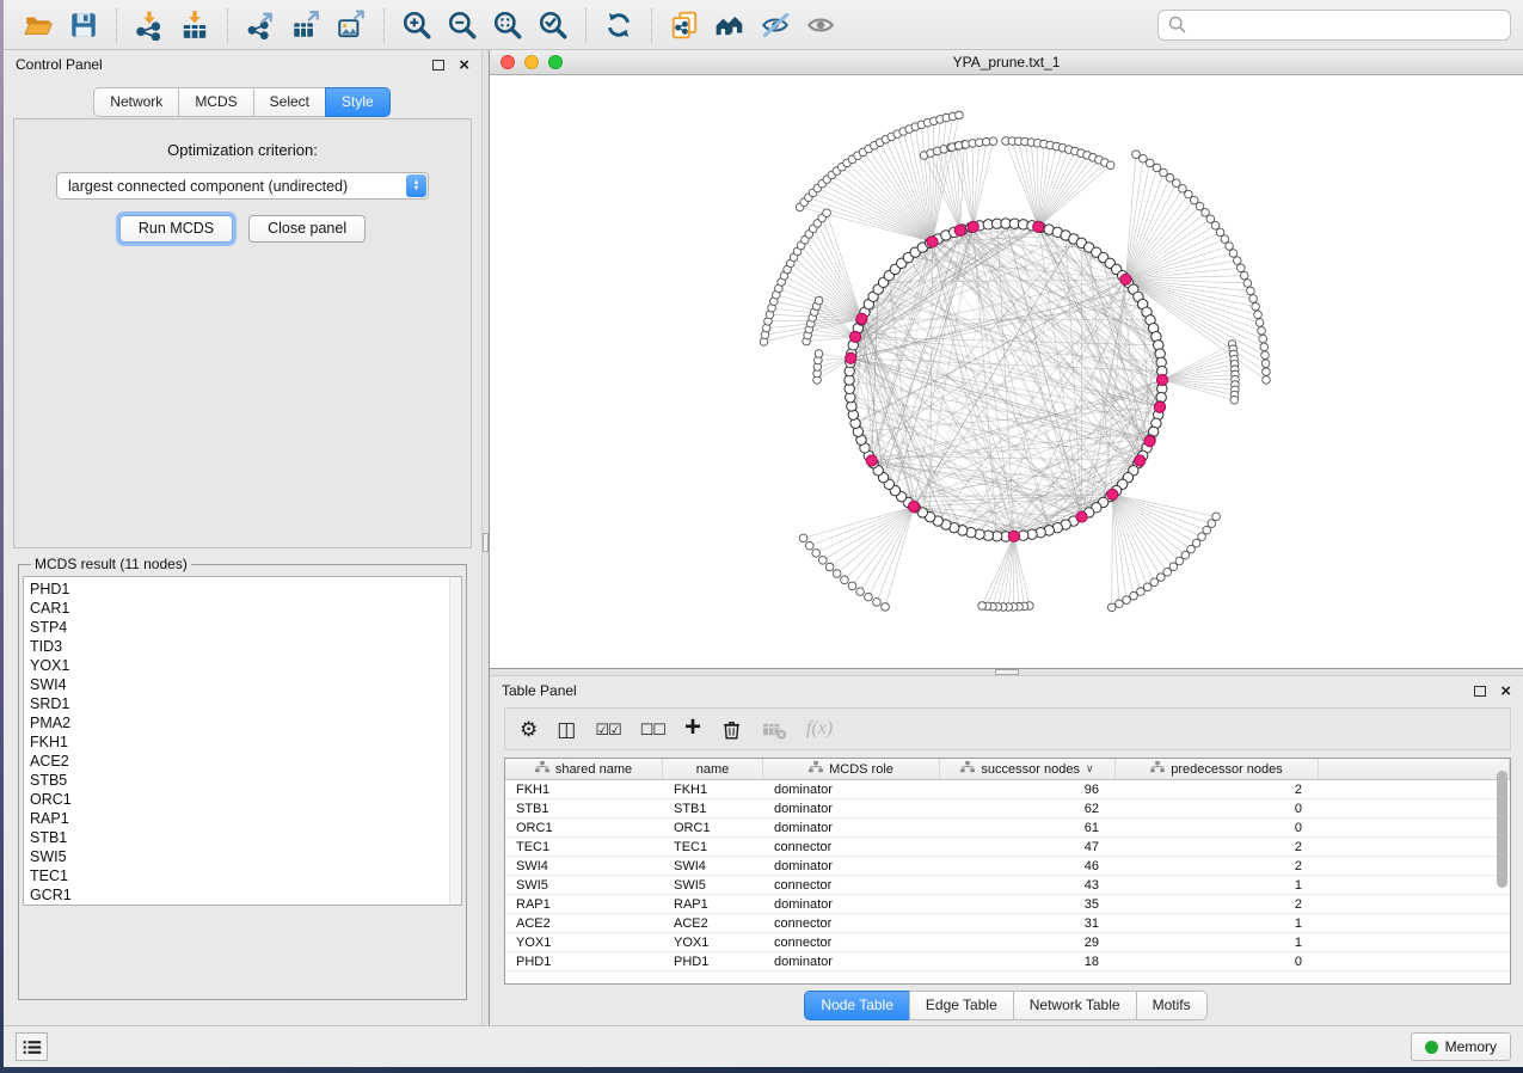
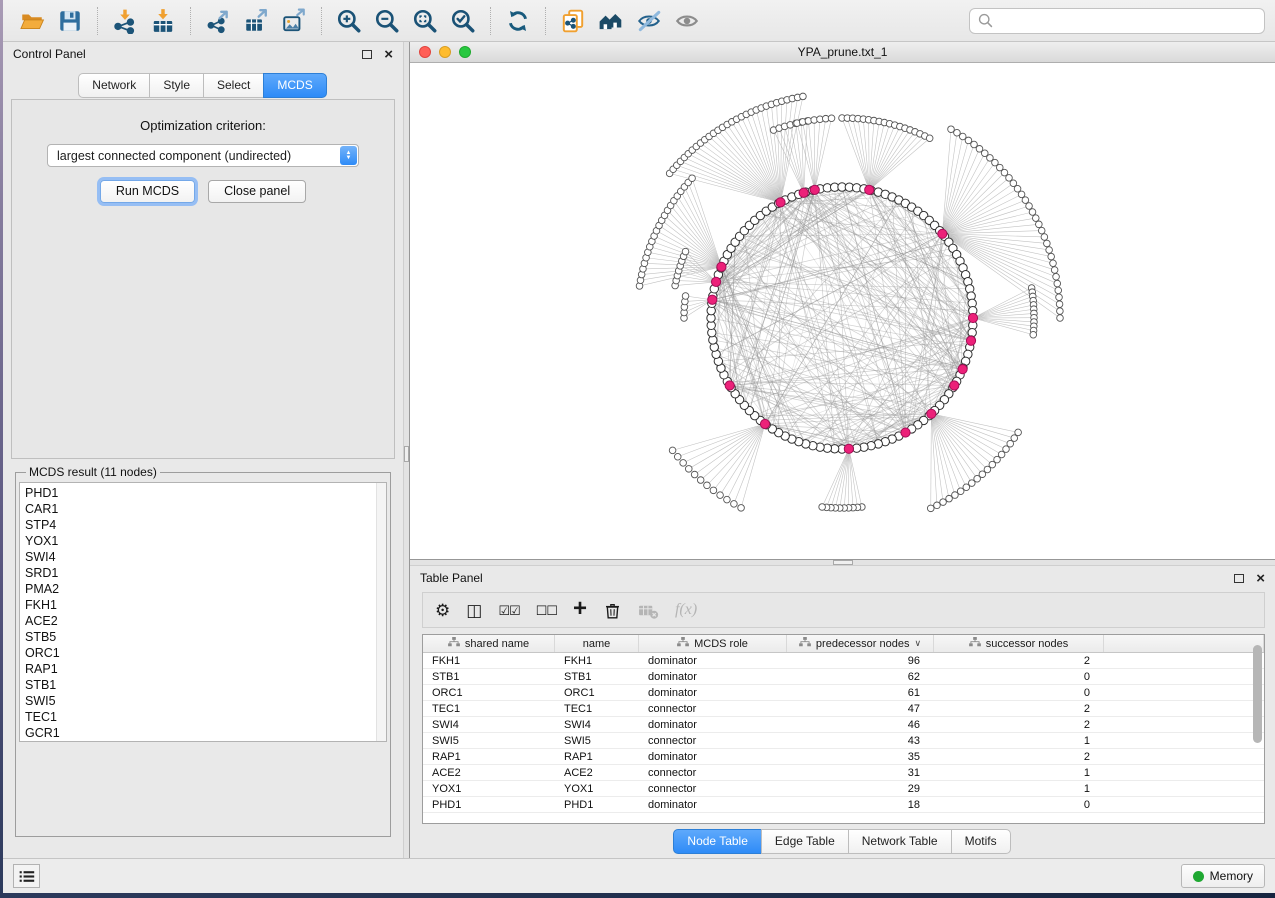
  Control Panel
  ×
  Network
- MCDS
+ Style
  Select
- Style
+ MCDS
  Optimization criterion:
  largest connected component (undirected)
  Run MCDS
  Close panel
  MCDS result (11 nodes)
  PHD1
  CAR1
  STP4
- TID3
  YOX1
  SWI4
  SRD1
  PMA2
  FKH1
  ACE2
  STB5
  ORC1
  RAP1
  STB1
  SWI5
  TEC1
  GCR1
  YPA_prune.txt_1
  Table Panel
  ×
  ⚙
  ◫
  ☑☑
  ☐☐
  +
  f(x)
  shared name
  name
  MCDS role
- successor nodes
+ predecessor nodes
  ∨
- predecessor nodes
+ successor nodes
  FKH1
  FKH1
  dominator
  96
  2
  STB1
  STB1
  dominator
  62
  0
  ORC1
  ORC1
  dominator
  61
  0
  TEC1
  TEC1
  connector
  47
  2
  SWI4
  SWI4
  dominator
  46
  2
  SWI5
  SWI5
  connector
  43
  1
  RAP1
  RAP1
  dominator
  35
  2
  ACE2
  ACE2
  connector
  31
  1
  YOX1
  YOX1
  connector
  29
  1
  PHD1
  PHD1
  dominator
  18
  0
  Node Table
  Edge Table
  Network Table
  Motifs
  Memory
